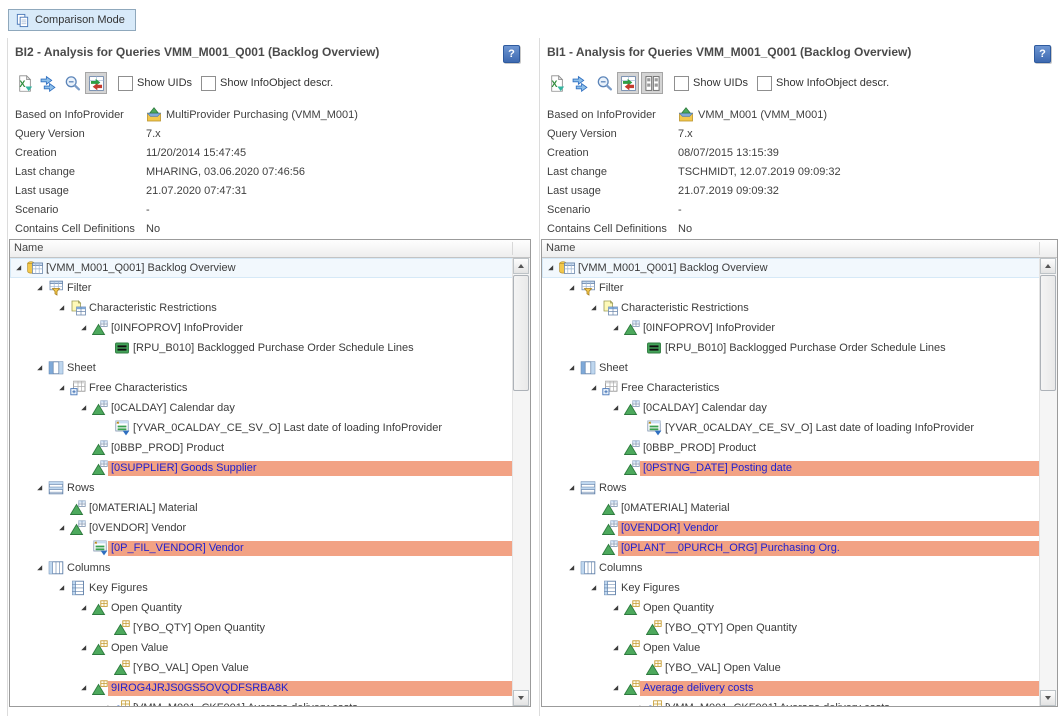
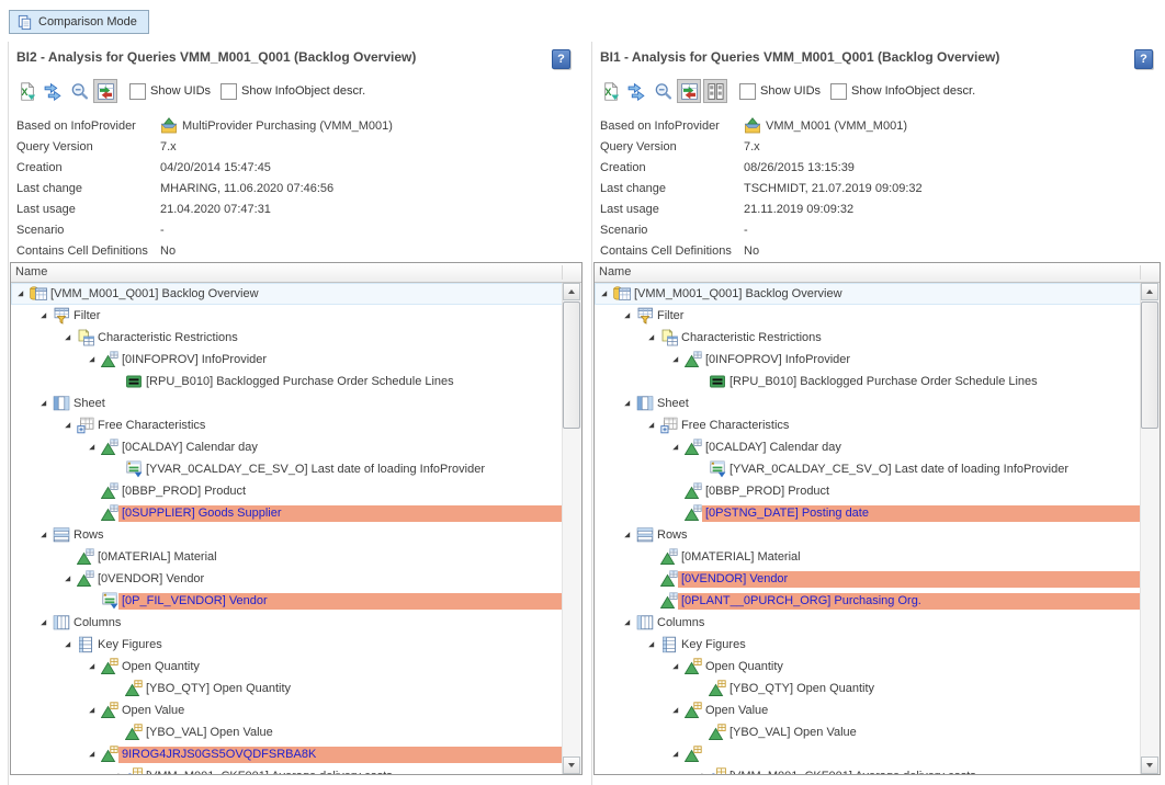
  Comparison Mode
  BI2 - Analysis for Queries VMM_M001_Q001 (Backlog Overview)
  ?
  X
  Show UIDs
  Show InfoObject descr.
  Based on InfoProvider
  MultiProvider Purchasing (VMM_M001)
  Query Version
  7.x
  Creation
- 11/20/2014 15:47:45
+ 04/20/2014 15:47:45
  Last change
- MHARING, 03.06.2020 07:46:56
+ MHARING, 11.06.2020 07:46:56
  Last usage
- 21.07.2020 07:47:31
+ 21.04.2020 07:47:31
  Scenario
  -
  Contains Cell Definitions
  No
  Name
  [VMM_M001_Q001] Backlog Overview
  Filter
  Characteristic Restrictions
  [0INFOPROV] InfoProvider
  [RPU_B010] Backlogged Purchase Order Schedule Lines
  Sheet
  Free Characteristics
  [0CALDAY] Calendar day
  [YVAR_0CALDAY_CE_SV_O] Last date of loading InfoProvider
  [0BBP_PROD] Product
  [0SUPPLIER] Goods Supplier
  Rows
  [0MATERIAL] Material
  [0VENDOR] Vendor
  [0P_FIL_VENDOR] Vendor
  Columns
  Key Figures
  Open Quantity
  [YBO_QTY] Open Quantity
  Open Value
  [YBO_VAL] Open Value
  9IROG4JRJS0GS5OVQDFSRBA8K
  BI1 - Analysis for Queries VMM_M001_Q001 (Backlog Overview)
  ?
  X
  Show UIDs
  Show InfoObject descr.
  Based on InfoProvider
  VMM_M001 (VMM_M001)
  Query Version
  7.x
  Creation
- 08/07/2015 13:15:39
+ 08/26/2015 13:15:39
  Last change
- TSCHMIDT, 12.07.2019 09:09:32
+ TSCHMIDT, 21.07.2019 09:09:32
  Last usage
- 21.07.2019 09:09:32
+ 21.11.2019 09:09:32
  Scenario
  -
  Contains Cell Definitions
  No
  Name
  [VMM_M001_Q001] Backlog Overview
  Filter
  Characteristic Restrictions
  [0INFOPROV] InfoProvider
  [RPU_B010] Backlogged Purchase Order Schedule Lines
  Sheet
  Free Characteristics
  [0CALDAY] Calendar day
  [YVAR_0CALDAY_CE_SV_O] Last date of loading InfoProvider
  [0BBP_PROD] Product
  [0PSTNG_DATE] Posting date
  Rows
  [0MATERIAL] Material
  [0VENDOR] Vendor
  [0PLANT__0PURCH_ORG] Purchasing Org.
  Columns
  Key Figures
  Open Quantity
  [YBO_QTY] Open Quantity
  Open Value
  [YBO_VAL] Open Value
- Average delivery costs
